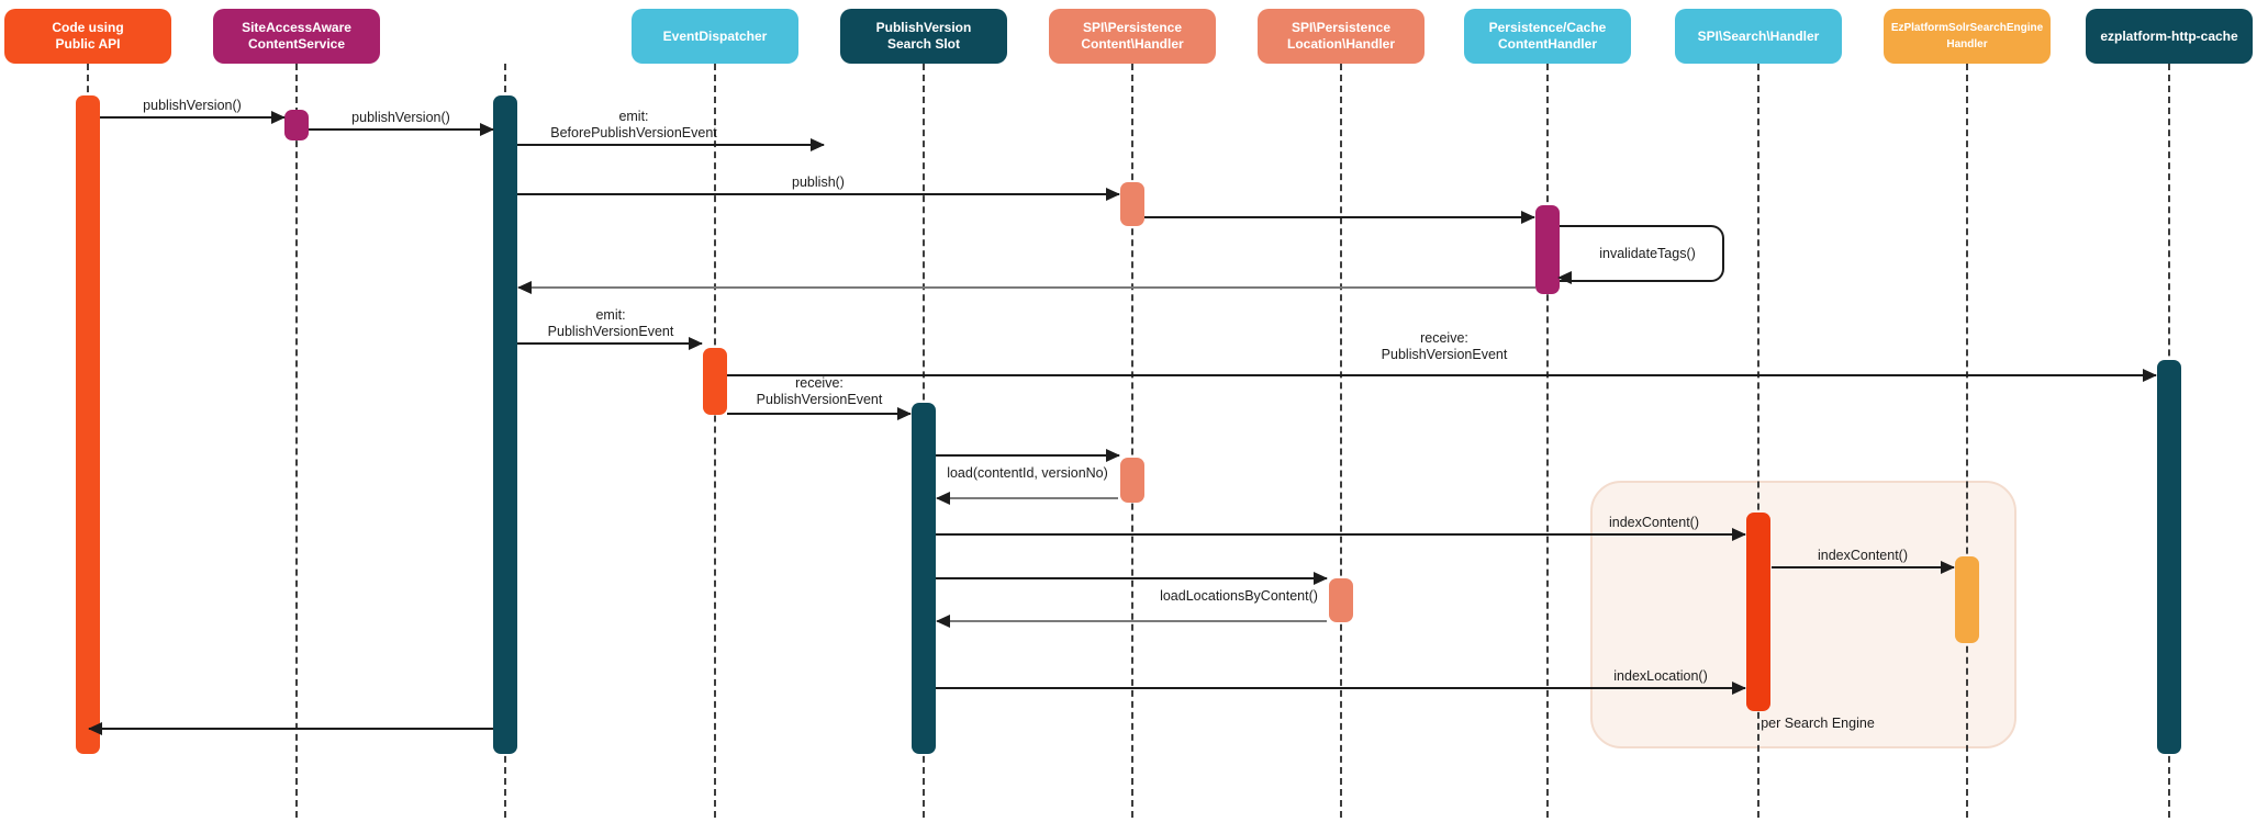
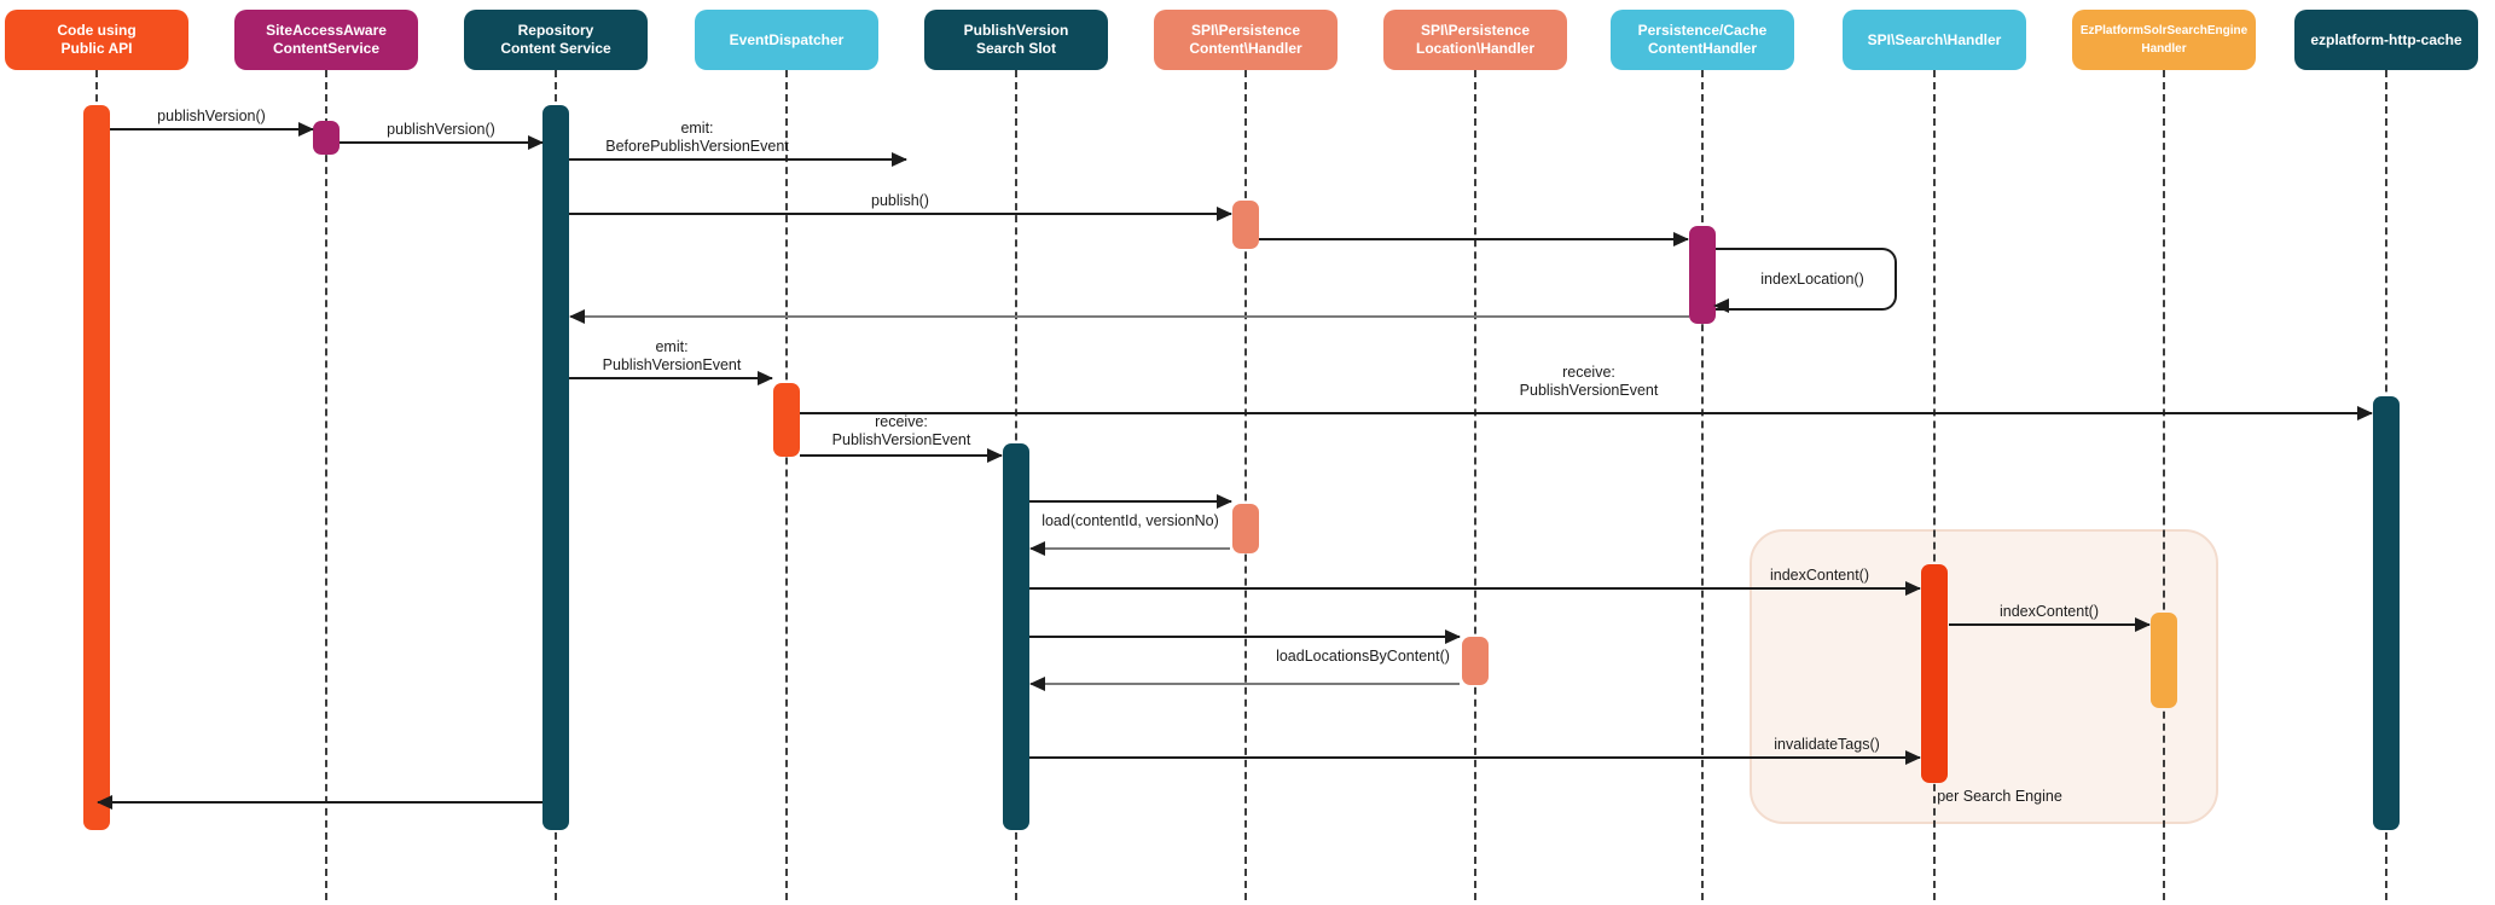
  per Search Engine
  publishVersion()
  publishVersion()
  emit:
  BeforePublishVersionEvent
  publish()
- invalidateTags()
+ indexLocation()
  emit:
  PublishVersionEvent
  receive:
  PublishVersionEvent
  receive:
  PublishVersionEvent
  load(contentId, versionNo)
  indexContent()
  indexContent()
  loadLocationsByContent()
- indexLocation()
+ invalidateTags()
  Code using
  Public API
  SiteAccessAware
  ContentService
+ Repository
+ Content Service
  EventDispatcher
  PublishVersion
  Search Slot
  SPI\Persistence
  Content\Handler
  SPI\Persistence
  Location\Handler
  Persistence/Cache
  ContentHandler
  SPI\Search\Handler
  EzPlatformSolrSearchEngine
  Handler
  ezplatform-http-cache
